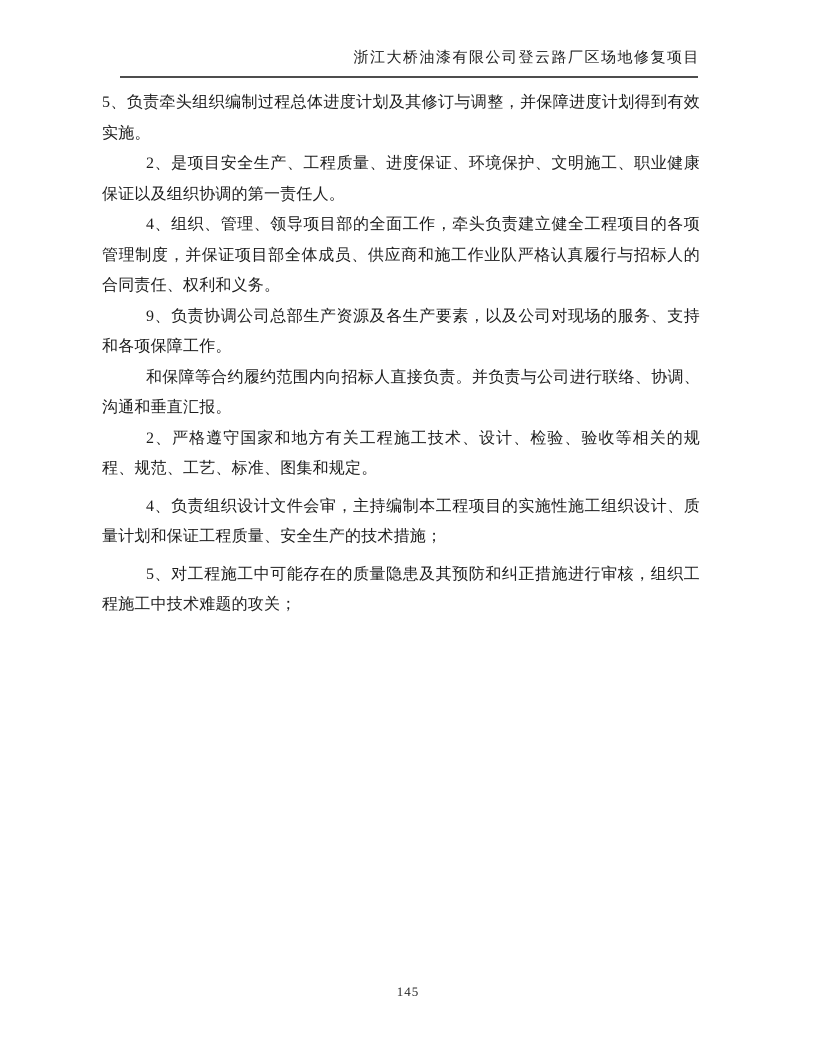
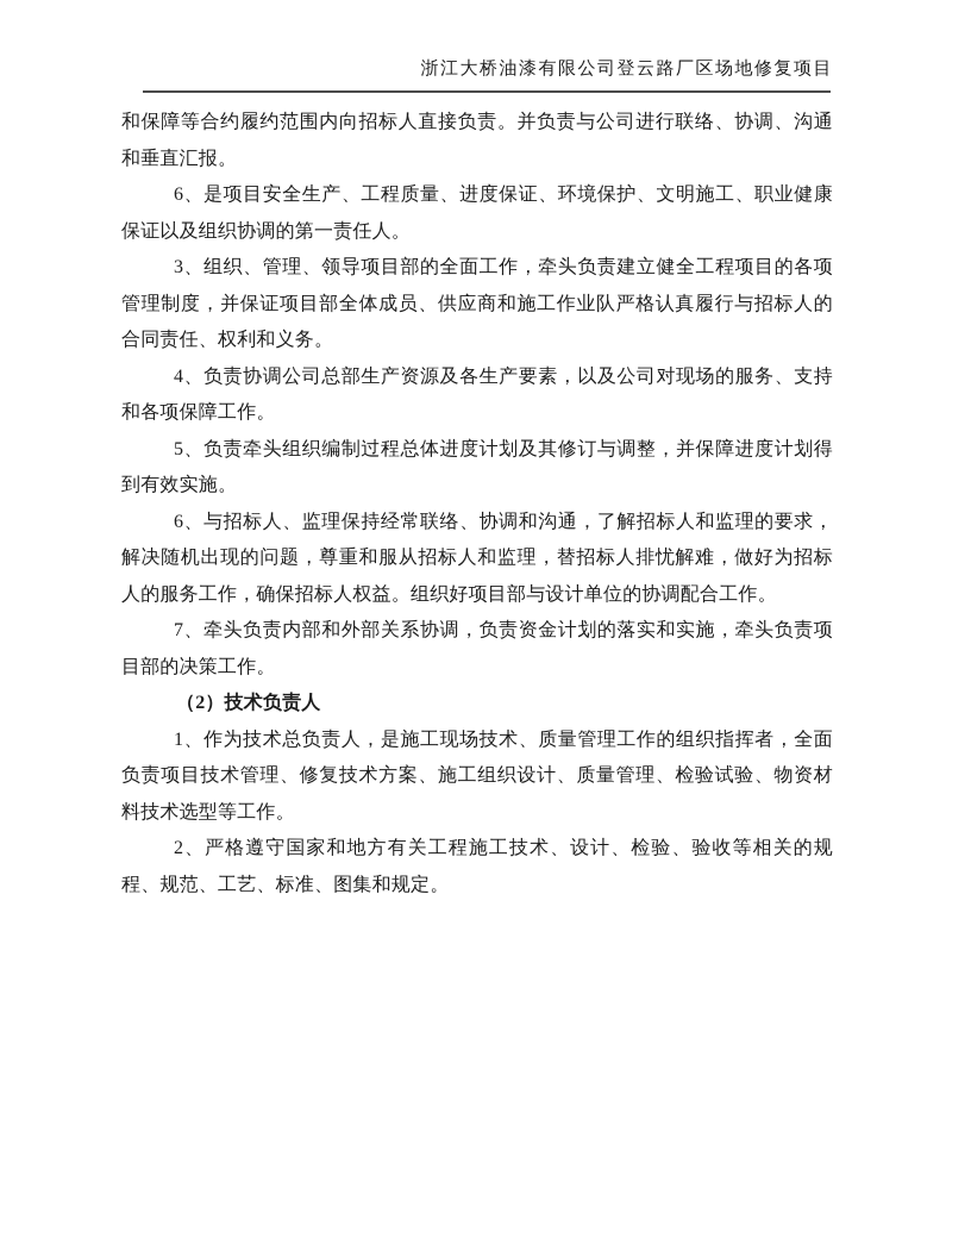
  浙江大桥油漆有限公司登云路厂区场地修复项目
- 5、负责牵头组织编制过程总体进度计划及其修订与调整，并保障进度计划得到有效实施。
+ 和保障等合约履约范围内向招标人直接负责。并负责与公司进行联络、协调、沟通和垂直汇报。
- 2、是项目安全生产、工程质量、进度保证、环境保护、文明施工、职业健康保证以及组织协调的第一责任人。
+ 6、是项目安全生产、工程质量、进度保证、环境保护、文明施工、职业健康保证以及组织协调的第一责任人。
- 4、组织、管理、领导项目部的全面工作，牵头负责建立健全工程项目的各项管理制度，并保证项目部全体成员、供应商和施工作业队严格认真履行与招标人的合同责任、权利和义务。
+ 3、组织、管理、领导项目部的全面工作，牵头负责建立健全工程项目的各项管理制度，并保证项目部全体成员、供应商和施工作业队严格认真履行与招标人的合同责任、权利和义务。
- 9、负责协调公司总部生产资源及各生产要素，以及公司对现场的服务、支持和各项保障工作。
+ 4、负责协调公司总部生产资源及各生产要素，以及公司对现场的服务、支持和各项保障工作。
- 和保障等合约履约范围内向招标人直接负责。并负责与公司进行联络、协调、沟通和垂直汇报。
+ 5、负责牵头组织编制过程总体进度计划及其修订与调整，并保障进度计划得到有效实施。
+ 6、与招标人、监理保持经常联络、协调和沟通，了解招标人和监理的要求，解决随机出现的问题，尊重和服从招标人和监理，替招标人排忧解难，做好为招标人的服务工作，确保招标人权益。组织好项目部与设计单位的协调配合工作。
+ 7、牵头负责内部和外部关系协调，负责资金计划的落实和实施，牵头负责项目部的决策工作。
+ （2）技术负责人
+ 1、作为技术总负责人，是施工现场技术、质量管理工作的组织指挥者，全面负责项目技术管理、修复技术方案、施工组织设计、质量管理、检验试验、物资材料技术选型等工作。
  2、严格遵守国家和地方有关工程施工技术、设计、检验、验收等相关的规程、规范、工艺、标准、图集和规定。
- 4、负责组织设计文件会审，主持编制本工程项目的实施性施工组织设计、质量计划和保证工程质量、安全生产的技术措施；
- 5、对工程施工中可能存在的质量隐患及其预防和纠正措施进行审核，组织工程施工中技术难题的攻关；
- 145
